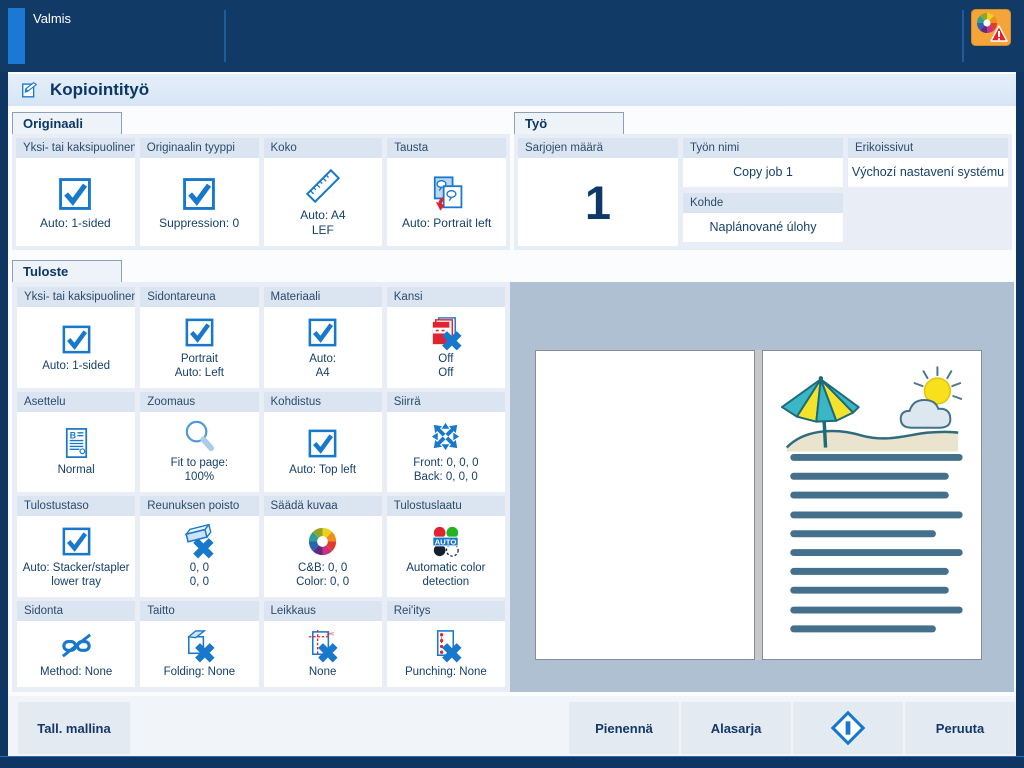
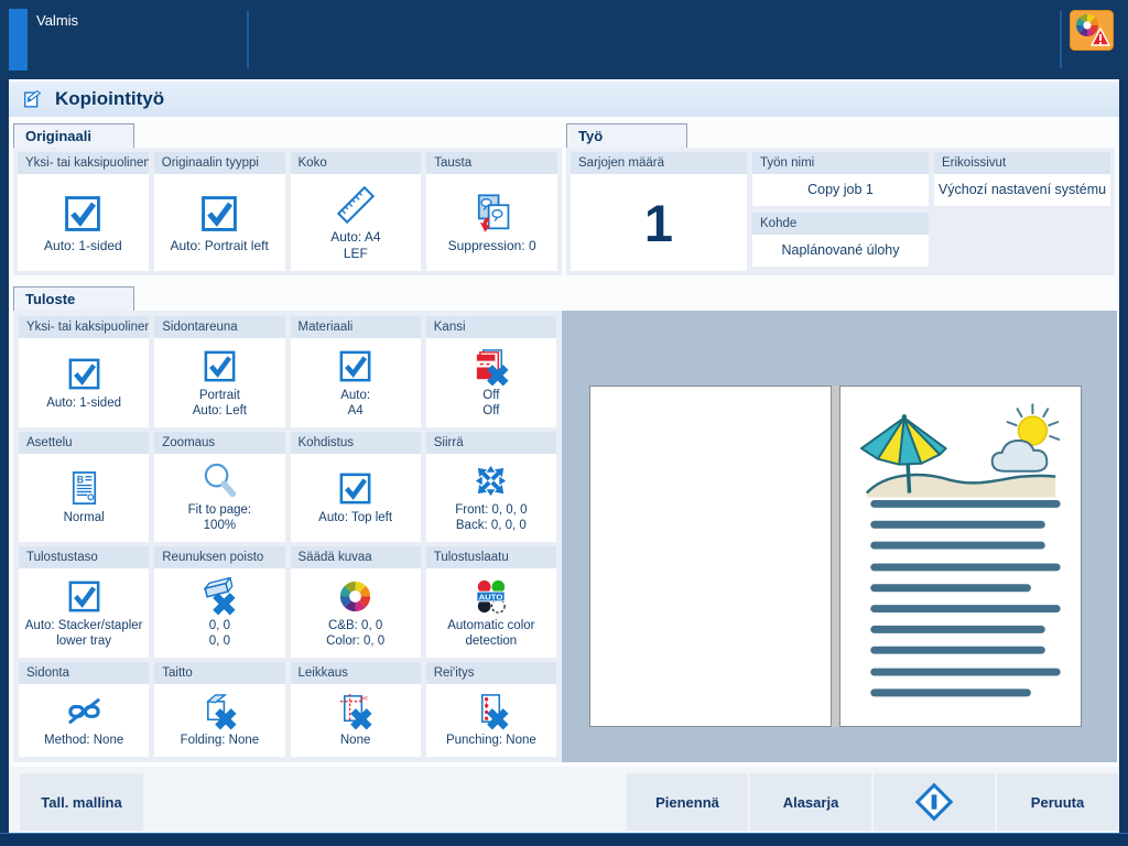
  Valmis
  Kopiointityö
  Originaali
  Yksi- tai kaksipuolinen
  Auto: 1-sided
  Originaalin tyyppi
- Suppression: 0
+ Auto: Portrait left
  Koko
  Auto: A4
  LEF
  Tausta
- Auto: Portrait left
+ Suppression: 0
  Työ
  Sarjojen määrä
  1
  Työn nimi
  Copy job 1
  Kohde
  Naplánované úlohy
  Erikoissivut
  Výchozí nastavení systému
  Tuloste
  Yksi- tai kaksipuolinen
  Auto: 1-sided
  Sidontareuna
  Portrait
  Auto: Left
  Materiaali
  Auto:
  A4
  Kansi
  Off
  Off
  Asettelu
  B
  Normal
  Zoomaus
  Fit to page:
  100%
  Kohdistus
  Auto: Top left
  Siirrä
  Front: 0, 0, 0
  Back: 0, 0, 0
  Tulostustaso
  Auto: Stacker/stapler
  lower tray
  Reunuksen poisto
  0, 0
  0, 0
  Säädä kuvaa
  C&B: 0, 0
  Color: 0, 0
  Tulostuslaatu
  AUTO
  Automatic color
  detection
  Sidonta
  Method: None
  Taitto
  Folding: None
  Leikkaus
  ✄
  None
  Rei'itys
  Punching: None
  Tall. mallina
  Pienennä
  Alasarja
  Peruuta
